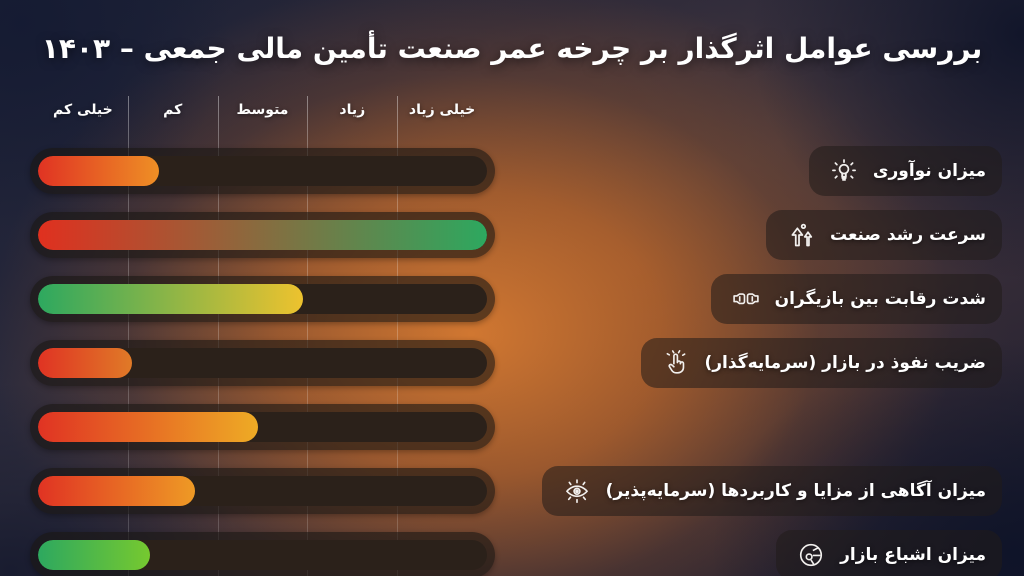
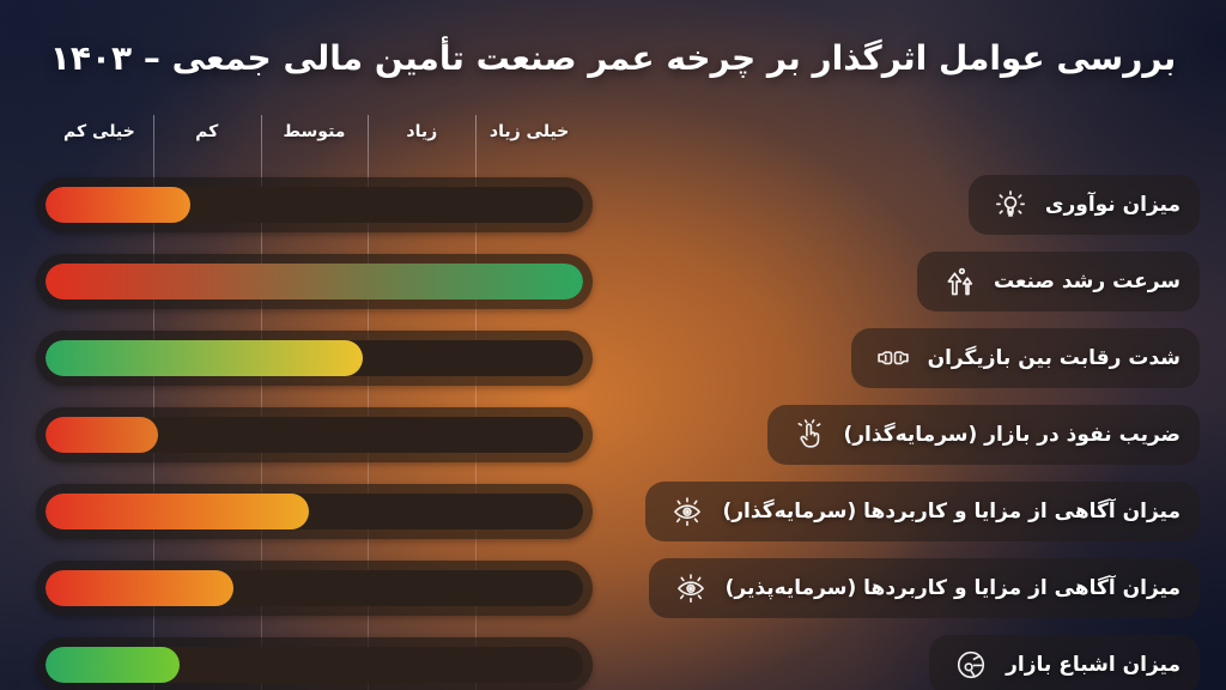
  بررسی عوامل اثرگذار بر چرخه عمر صنعت تأمین مالی جمعی – ۱۴۰۳
  خیلی کم
  کم
  متوسط
  زیاد
  خیلی زیاد
  میزان نوآوری
  سرعت رشد صنعت
  شدت رقابت بین بازیگران
  ضریب نفوذ در بازار (سرمایه‌گذار)
+ میزان آگاهی از مزایا و کاربردها (سرمایه‌گذار)
  میزان آگاهی از مزایا و کاربردها (سرمایه‌پذیر)
  میزان اشباع بازار
